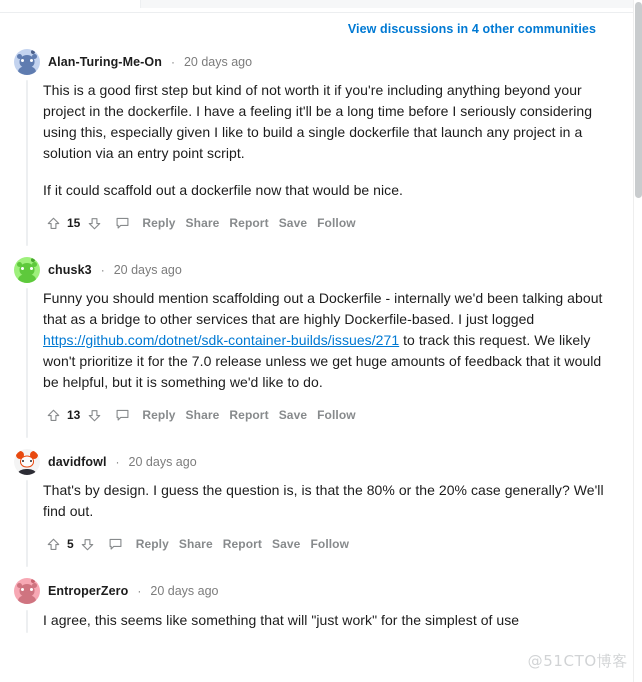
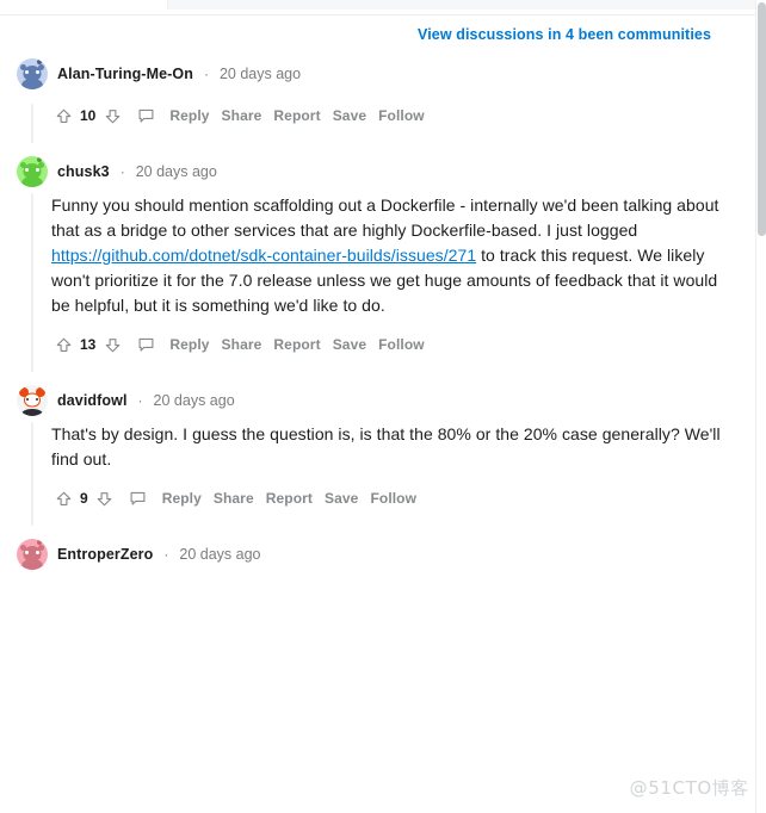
- View discussions in 4 other communities
+ View discussions in 4 been communities
  Alan-Turing-Me-On
  ·
  20 days ago
- This is a good first step but kind of not worth it if you're including anything beyond your project in the dockerfile. I have a feeling it'll be a long time before I seriously considering using this, especially given I like to build a single dockerfile that launch any project in a solution via an entry point script.
- If it could scaffold out a dockerfile now that would be nice.
- 15
+ 10
  Reply
  Share
  Report
  Save
  Follow
  chusk3
  ·
  20 days ago
  Funny you should mention scaffolding out a Dockerfile - internally we'd been talking about that as a bridge to other services that are highly Dockerfile-based. I just logged https://github.com/dotnet/sdk-container-builds/issues/271 to track this request. We likely won't prioritize it for the 7.0 release unless we get huge amounts of feedback that it would be helpful, but it is something we'd like to do.
  13
  Reply
  Share
  Report
  Save
  Follow
  davidfowl
  ·
  20 days ago
  That's by design. I guess the question is, is that the 80% or the 20% case generally? We'll find out.
- 5
+ 9
  Reply
  Share
  Report
  Save
  Follow
  EntroperZero
  ·
  20 days ago
- I agree, this seems like something that will "just work" for the simplest of use
  @51CTO博客
